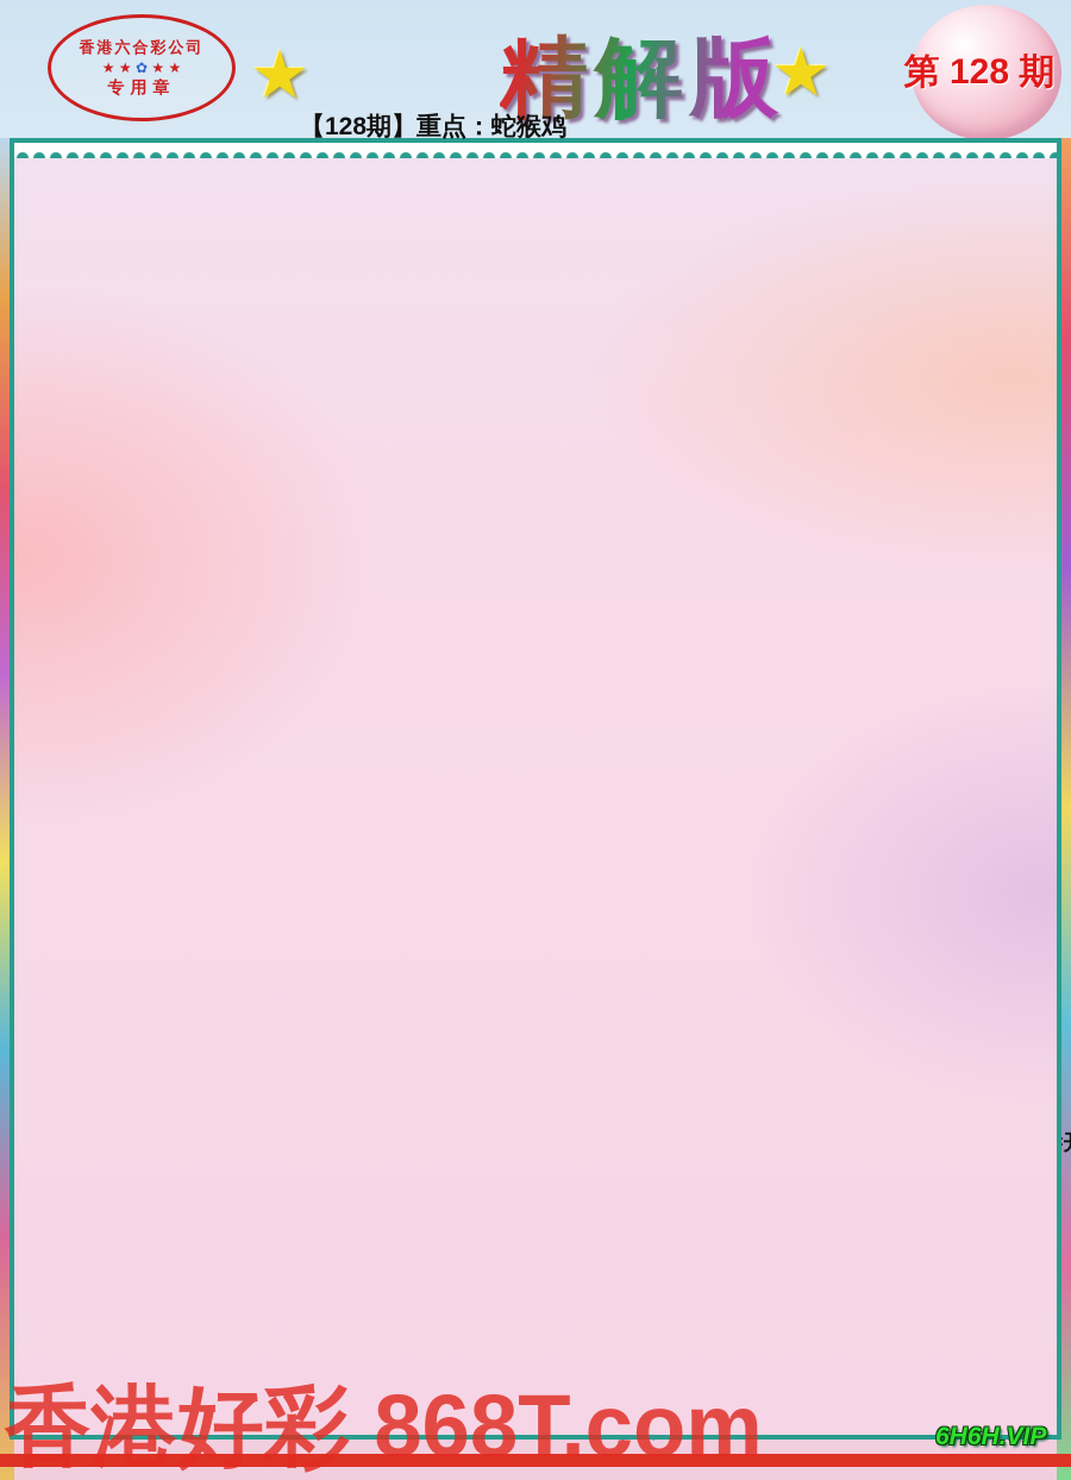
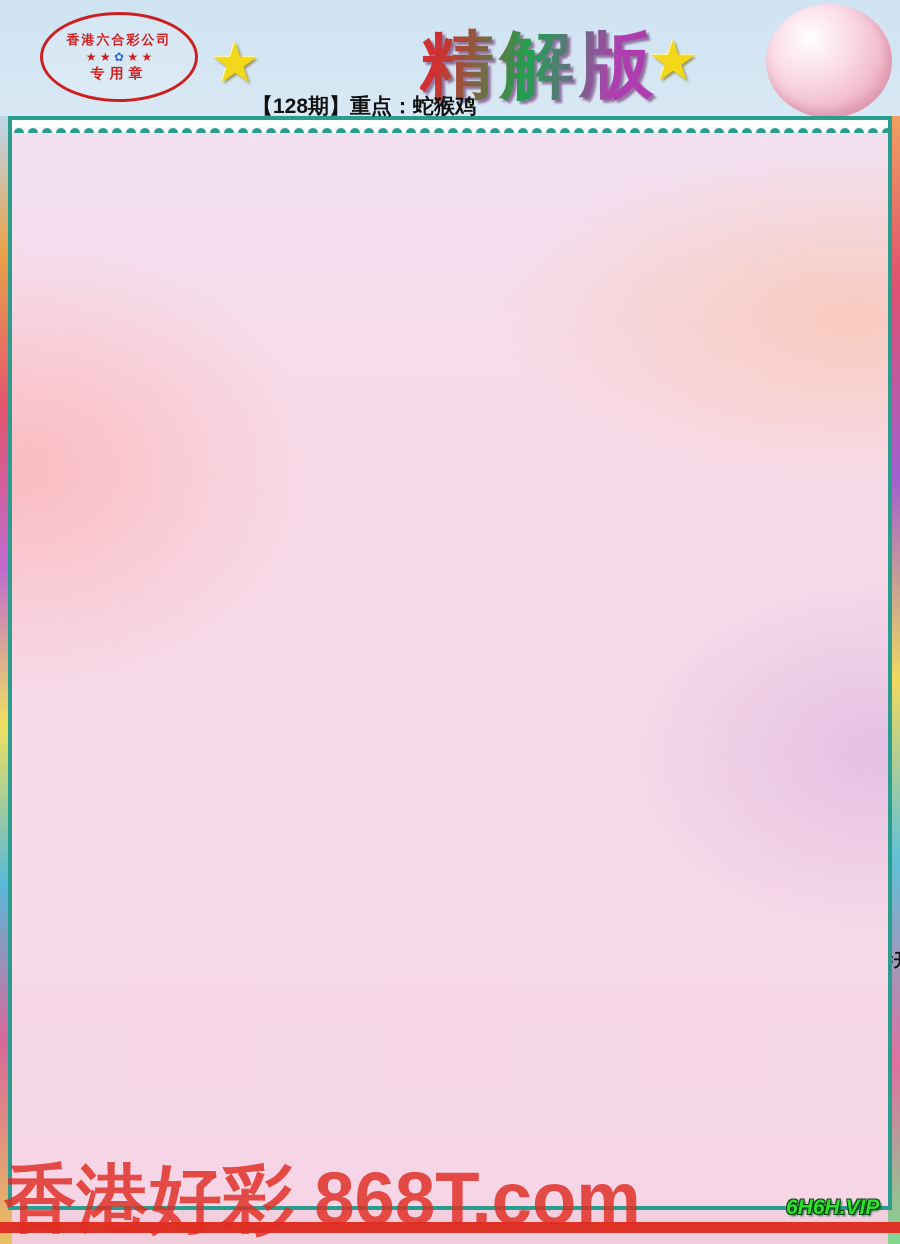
  香港六合彩公司
  ★ ★ ✿ ★ ★
  专用章
  ★
  精解版
  ★
- 第 128 期
  【128期】重点：蛇猴鸡
  香港好彩 868T.com
  6H6H.VIP
